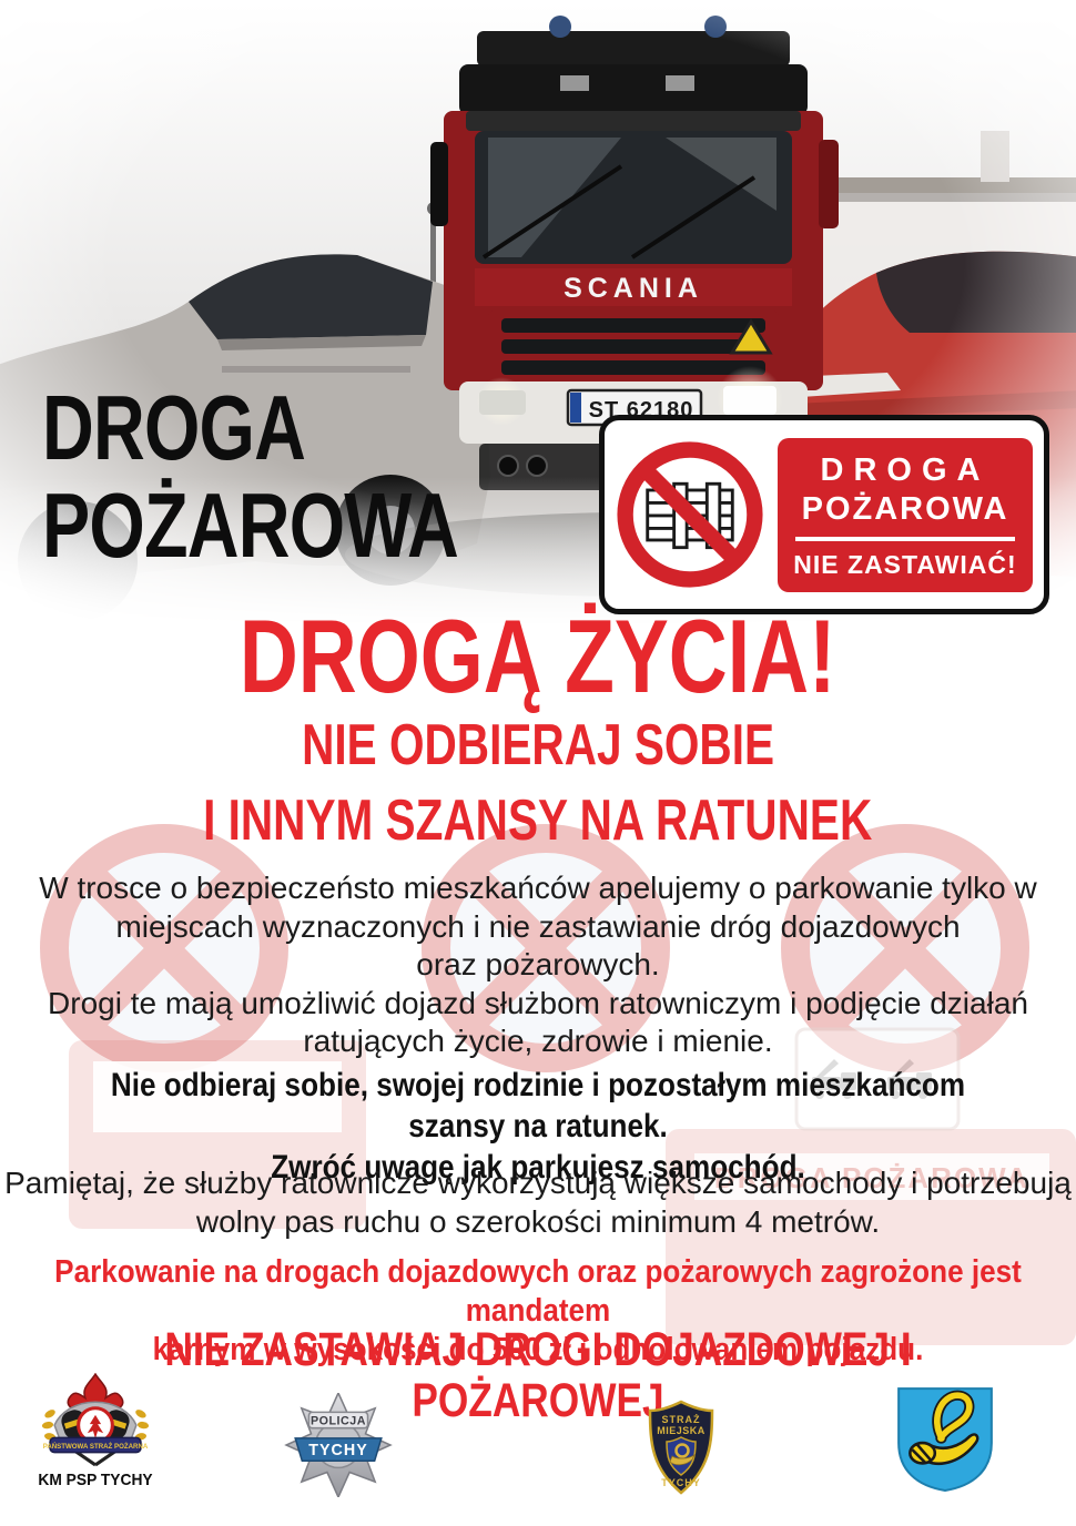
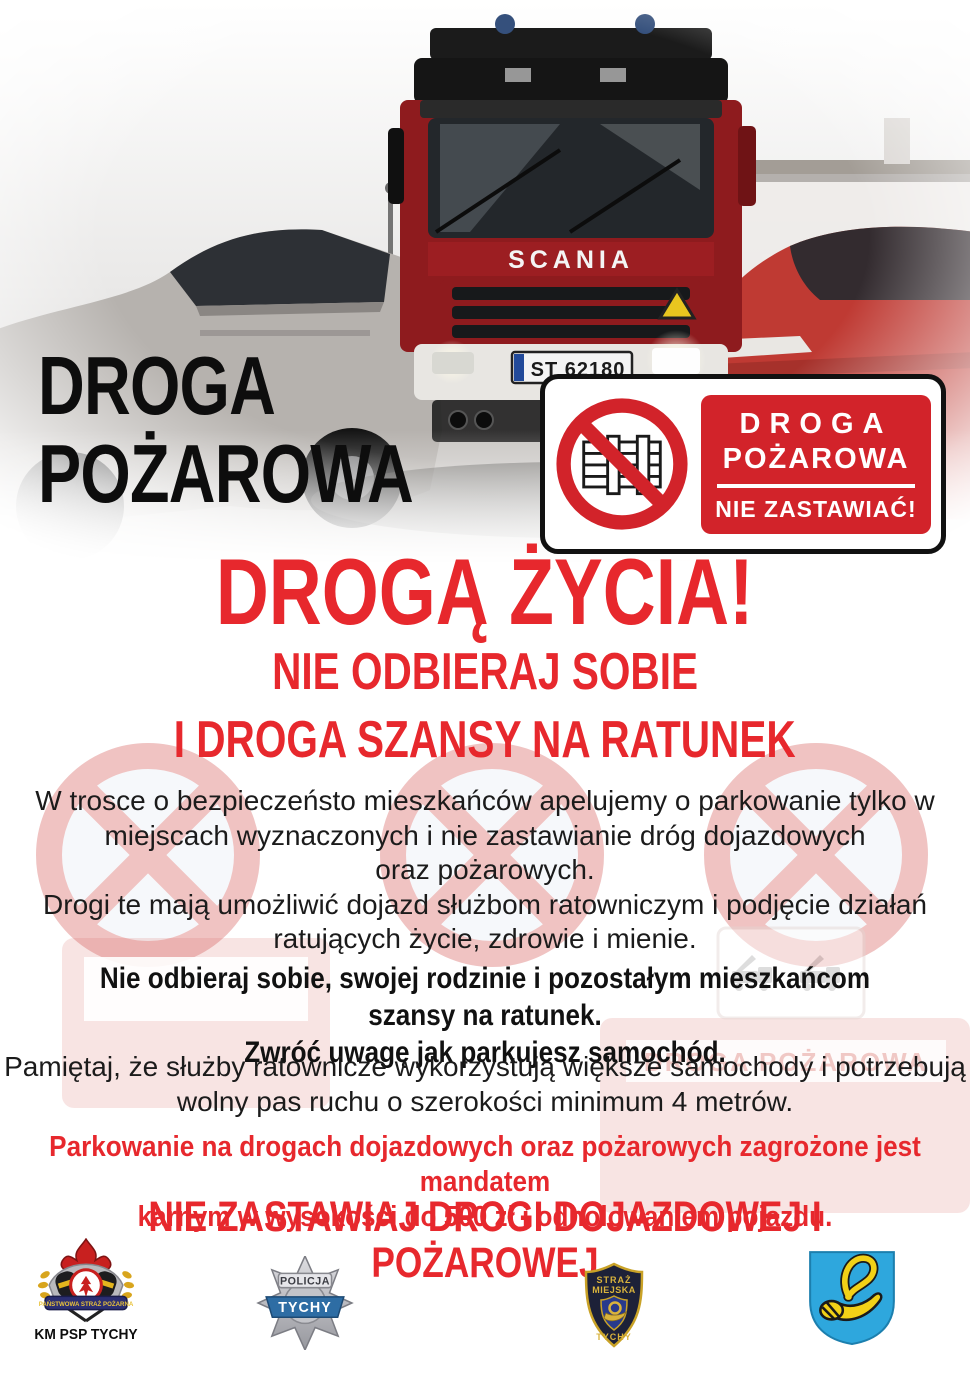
  DROGA POŻAROWA
  DROGA
  POŻAROWA
  DROGA
  POŻAROWA
  NIE ZASTAWIAĆ!
  DROGĄ ŻYCIA!
  NIE ODBIERAJ SOBIE
- I INNYM SZANSY NA RATUNEK
+ I DROGA SZANSY NA RATUNEK
  W trosce o bezpieczeństo mieszkańców apelujemy o parkowanie tylko w
  miejscach wyznaczonych i nie zastawianie dróg dojazdowych
  oraz pożarowych.
  Drogi te mają umożliwić dojazd służbom ratowniczym i podjęcie działań
  ratujących życie, zdrowie i mienie.
  Nie odbieraj sobie, swojej rodzinie i pozostałym mieszkańcom szansy na ratunek.
  Zwróć uwagę jak parkujesz samochód.
  Pamiętaj, że służby ratownicze wykorzystują większe samochody i potrzebują
  wolny pas ruchu o szerokości minimum 4 metrów.
  Parkowanie na drogach dojazdowych oraz pożarowych zagrożone jest mandatem
  karnym w wysokości do 500 zł i odholowaniem pojazdu.
  NIE ZASTAWIAJ DROGI DOJAZDOWEJ I POŻAROWEJ
  KM PSP TYCHY
  POLICJA
  TYCHY
  STRAŻ
  MIEJSKA
  TYCHY
